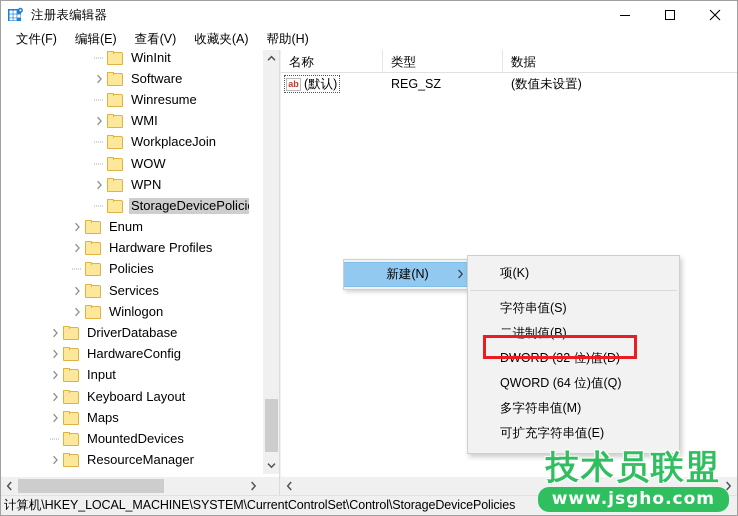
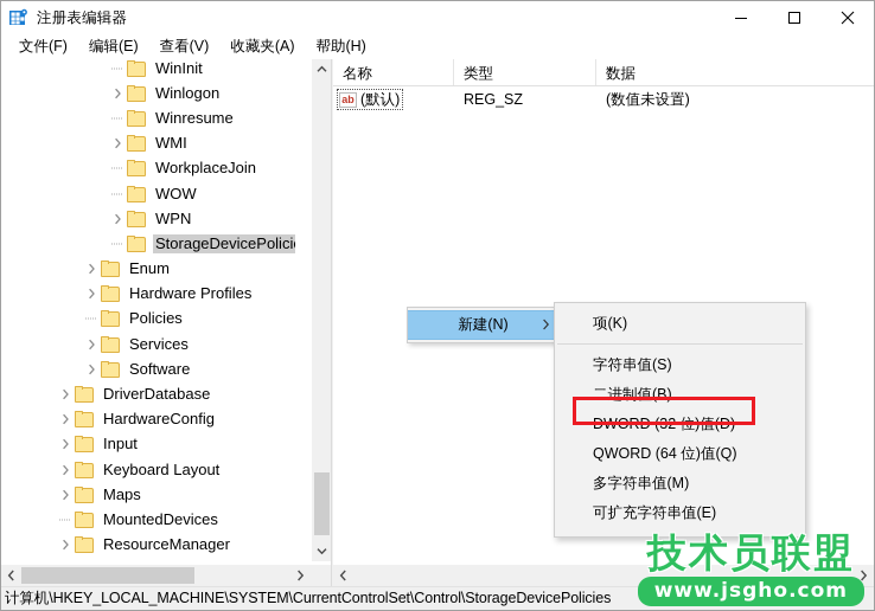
  注册表编辑器
  文件(F)
  编辑(E)
  查看(V)
  收藏夹(A)
  帮助(H)
  WinInit
- Software
+ Winlogon
  Winresume
  WMI
  WorkplaceJoin
  WOW
  WPN
  StorageDevicePolici
  Enum
  Hardware Profiles
  Policies
  Services
- Winlogon
+ Software
  DriverDatabase
  HardwareConfig
  Input
  Keyboard Layout
  Maps
  MountedDevices
  ResourceManager
  名称
  类型
  数据
  ab
  (默认)
  REG_SZ
  (数值未设置)
  新建(N)
  项(K)
  字符串值(S)
  二进制值(B)
  DWORD (32 位)值(D)
  QWORD (64 位)值(Q)
  多字符串值(M)
  可扩充字符串值(E)
  计算机\HKEY_LOCAL_MACHINE\SYSTEM\CurrentControlSet\Control\StorageDevicePolicies
  技术员联盟
  www.jsgho.com
